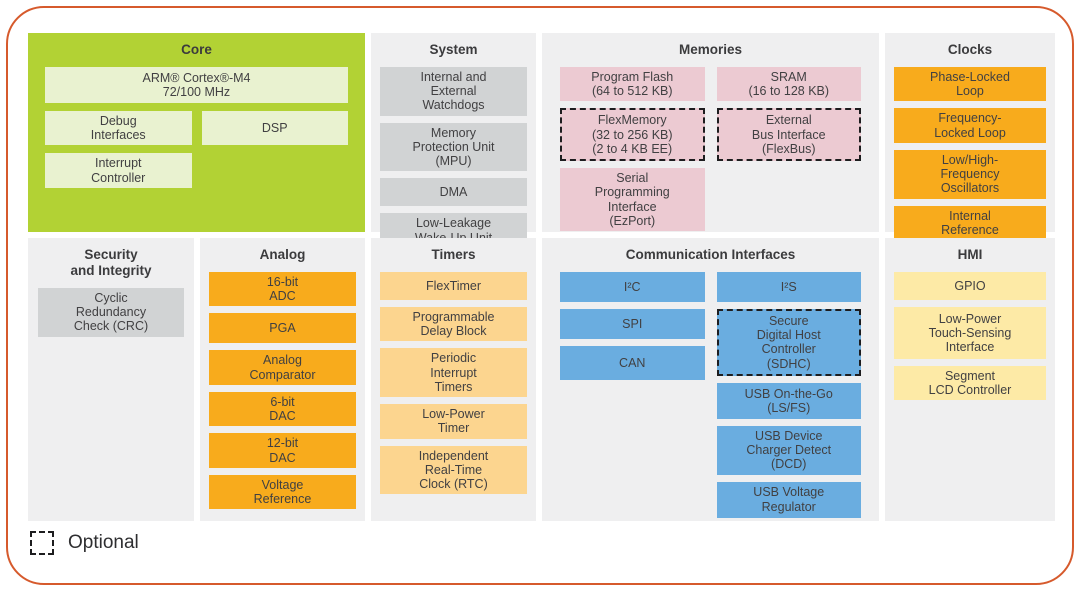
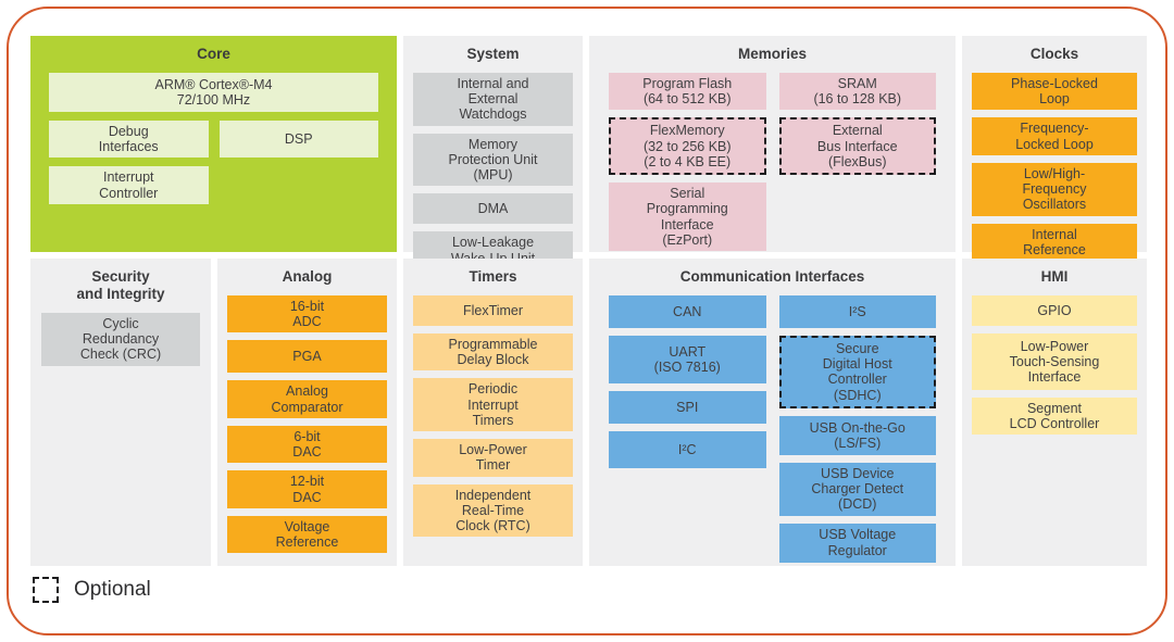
  Core
  ARM® Cortex®-M4
  72/100 MHz
  Debug
  Interfaces
  DSP
  Interrupt
  Controller
  System
  Internal and
  External
  Watchdogs
  Memory
  Protection Unit
  (MPU)
  DMA
  Low-Leakage
  Memories
  Program Flash
  (64 to 512 KB)
  FlexMemory
  (32 to 256 KB)
  (2 to 4 KB EE)
  Serial
  Programming
  Interface
  (EzPort)
  SRAM
  (16 to 128 KB)
  External
  Bus Interface
  (FlexBus)
  Clocks
  Phase-Locked
  Loop
  Frequency-
  Locked Loop
  Low/High-
  Frequency
  Oscillators
  Internal
  Reference
  Security
  and Integrity
  Cyclic
  Redundancy
  Check (CRC)
  Analog
  16-bit
  ADC
  PGA
  Analog
  Comparator
  6-bit
  DAC
  12-bit
  DAC
  Voltage
  Reference
  Timers
  FlexTimer
  Programmable
  Delay Block
  Periodic
  Interrupt
  Timers
  Low-Power
  Timer
  Independent
  Real-Time
  Clock (RTC)
  Communication Interfaces
- I²C
+ CAN
+ UART
+ (ISO 7816)
  SPI
- CAN
+ I²C
  I²S
  Secure
  Digital Host
  Controller
  (SDHC)
  USB On-the-Go
  (LS/FS)
  USB Device
  Charger Detect
  (DCD)
  USB Voltage
  Regulator
  HMI
  GPIO
  Low-Power
  Touch-Sensing
  Interface
  Segment
  LCD Controller
  Optional
